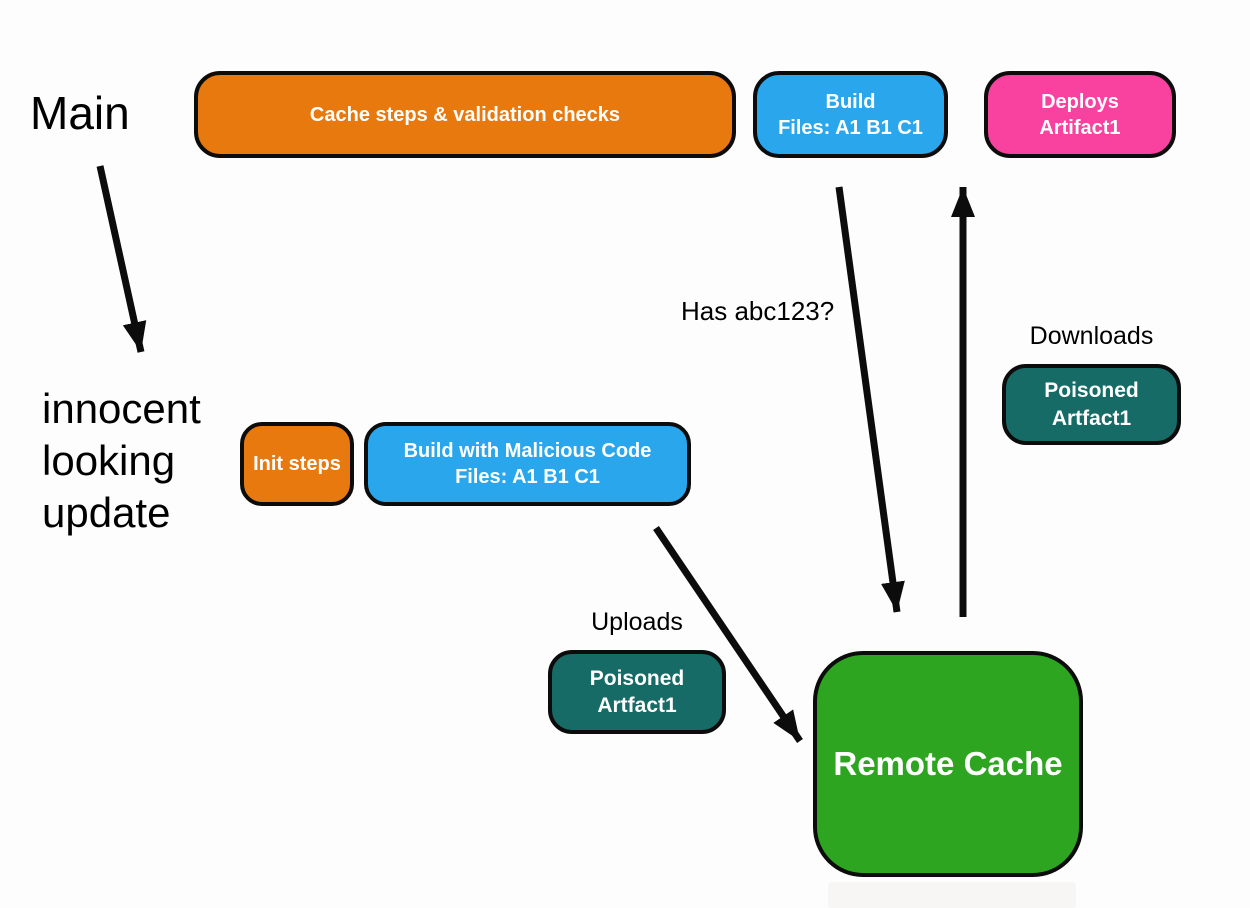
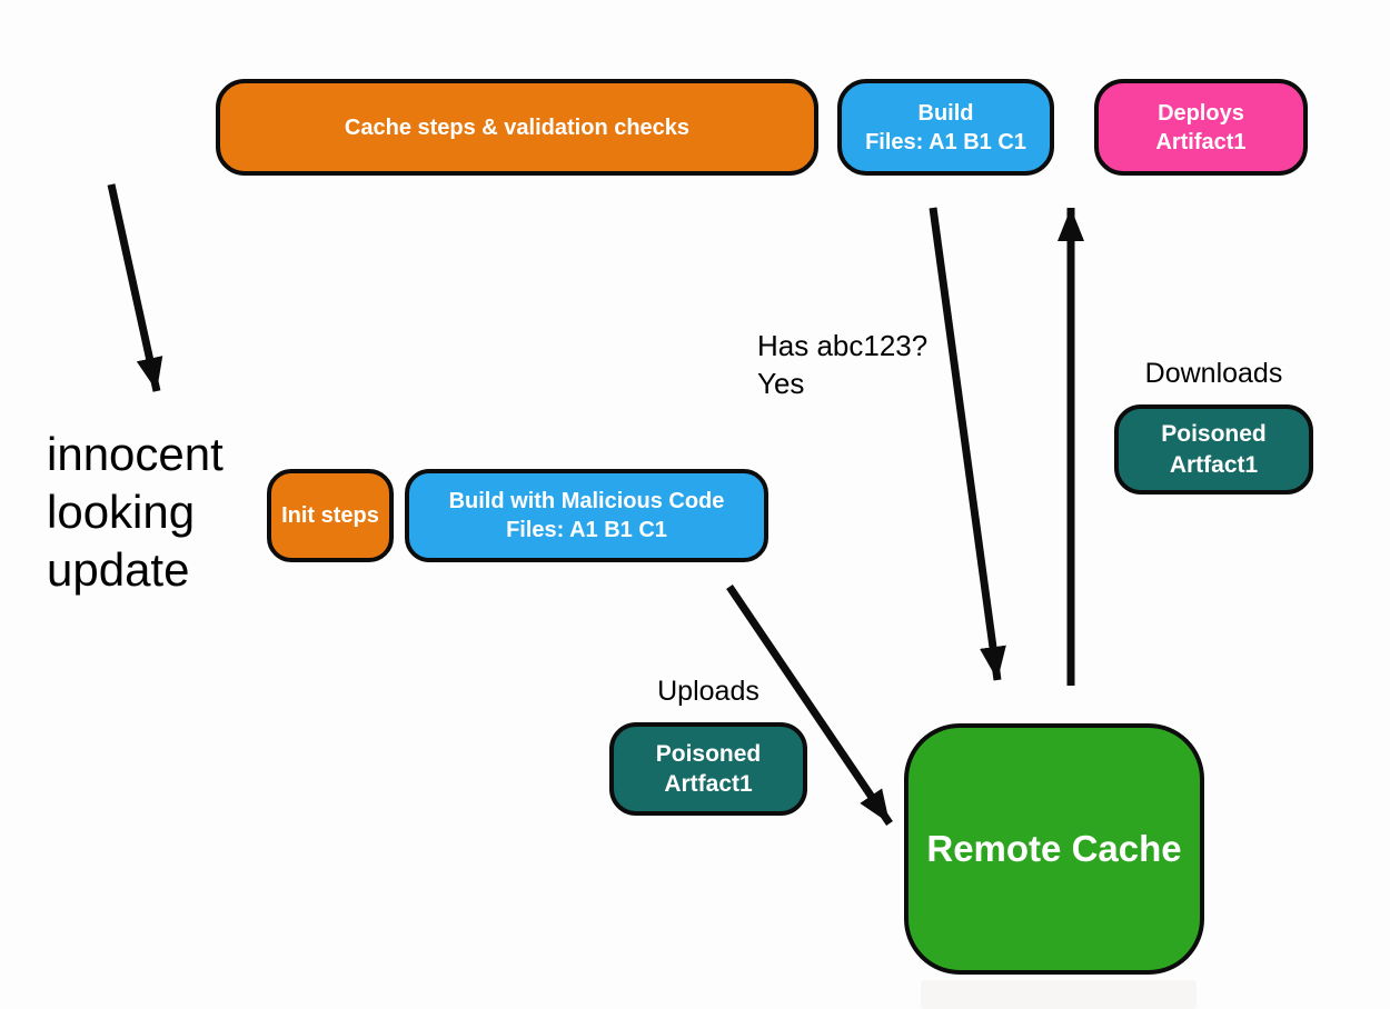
- Main
  innocent
  looking
  update
  Has abc123?
+ Yes
  Downloads
  Uploads
  Cache steps & validation checks
  Build
  Files: A1 B1 C1
  Deploys
  Artifact1
  Init steps
  Build with Malicious Code
  Files: A1 B1 C1
  Poisoned
  Artfact1
  Poisoned
  Artfact1
  Remote Cache
